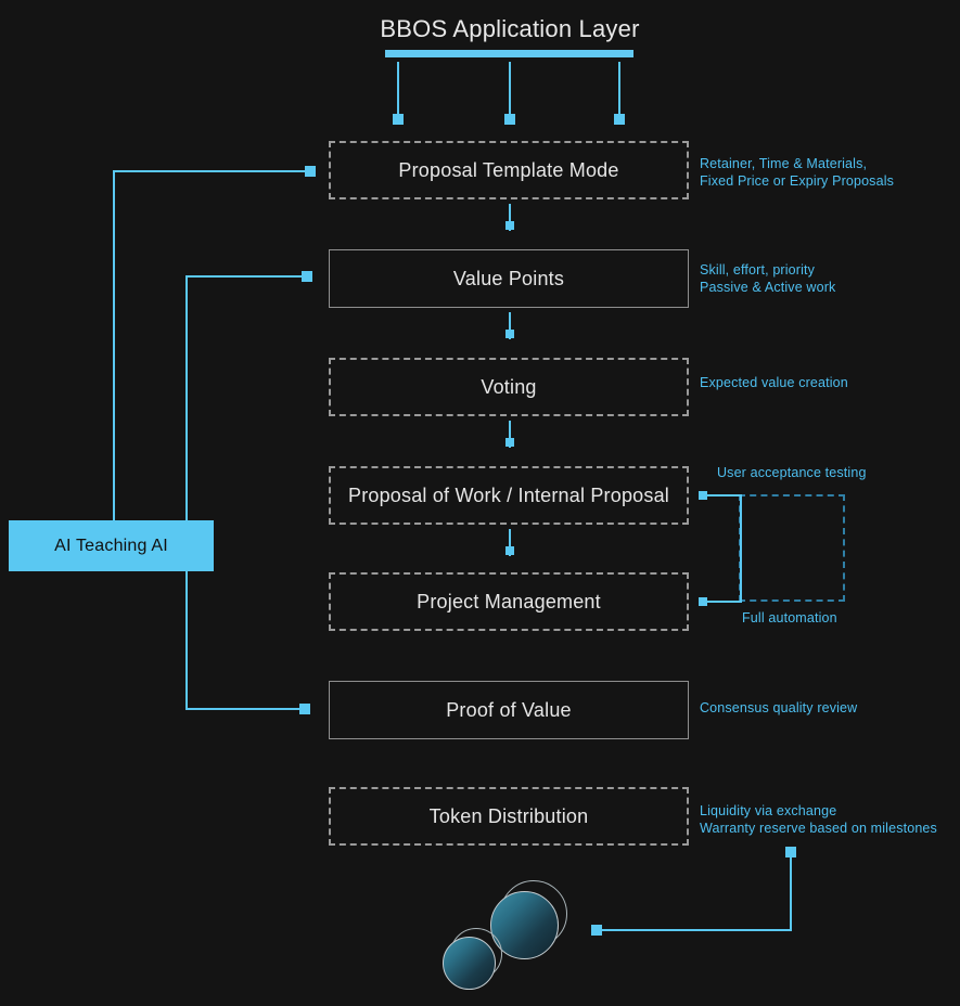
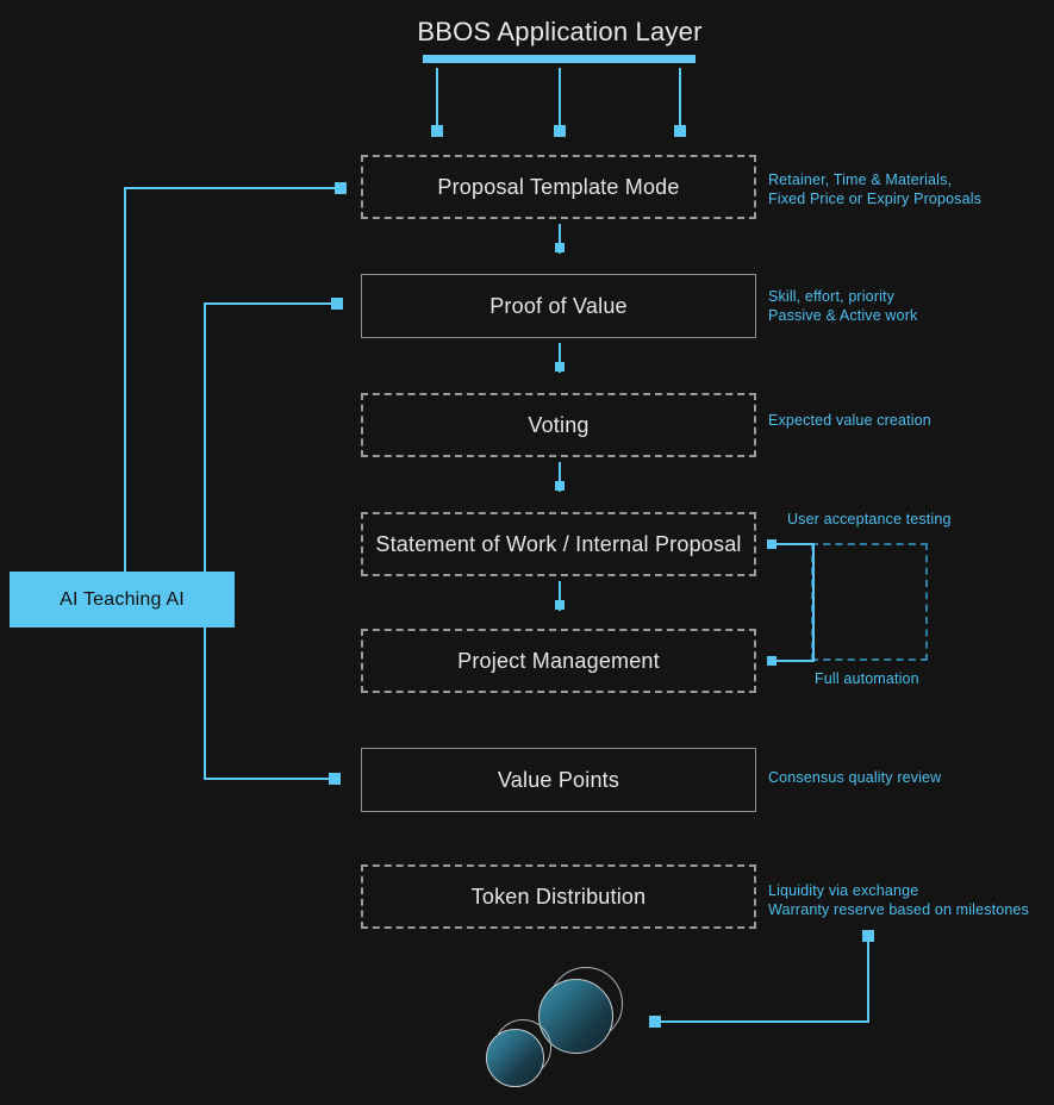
  BBOS Application Layer
  Proposal Template Mode
  Retainer, Time & Materials,
  Fixed Price or Expiry Proposals
- Value Points
+ Proof of Value
  Skill, effort, priority
  Passive & Active work
  Voting
  Expected value creation
- Proposal of Work / Internal Proposal
+ Statement of Work / Internal Proposal
  Project Management
- Proof of Value
+ Value Points
  Consensus quality review
  Token Distribution
  Liquidity via exchange
  Warranty reserve based on milestones
  User acceptance testing
  Full automation
  AI Teaching AI
